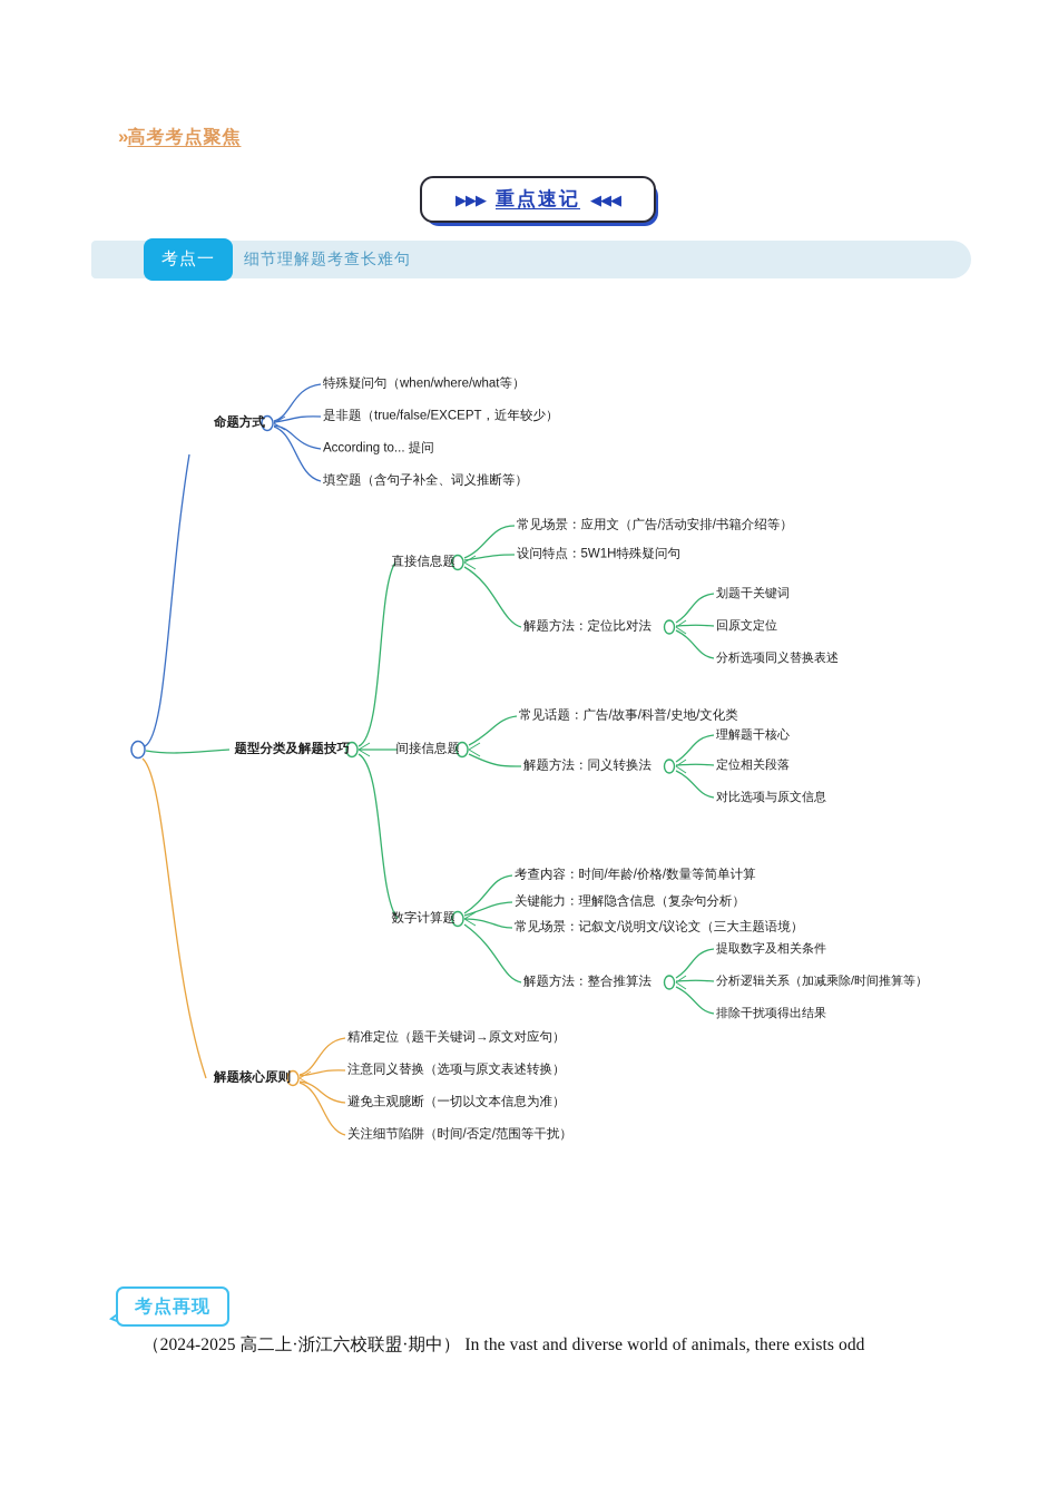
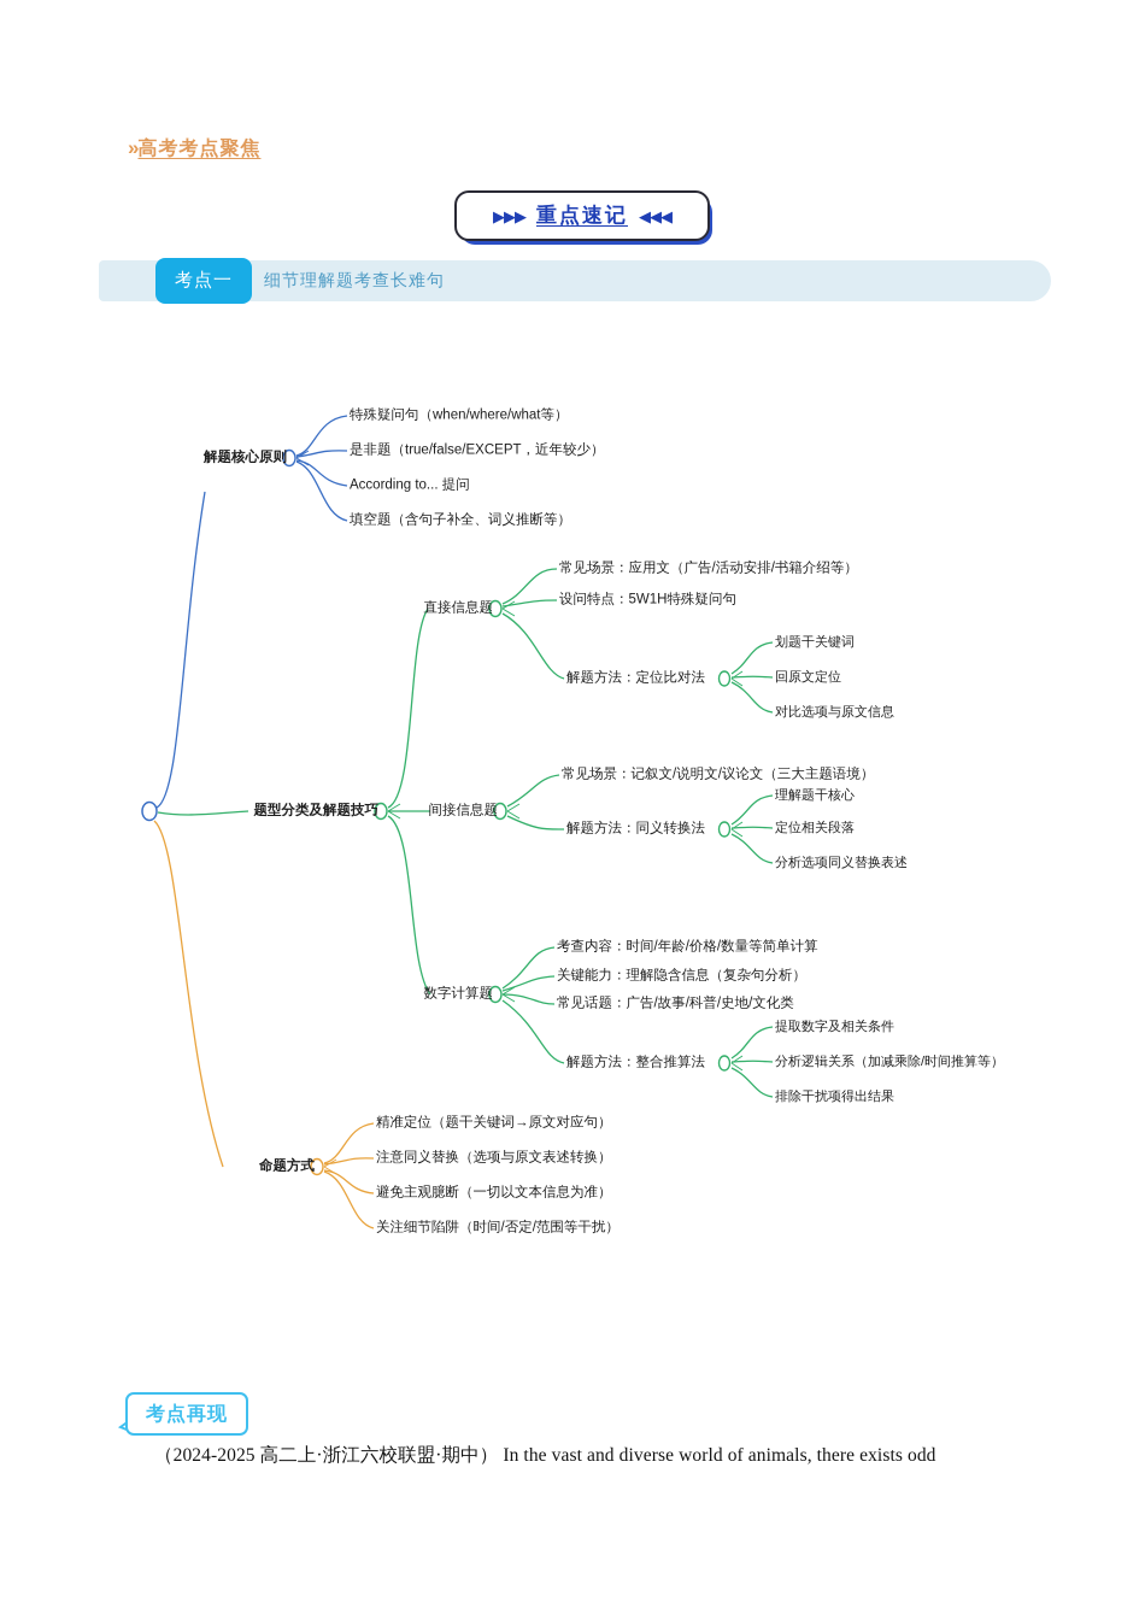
  »
  高考考点聚焦
  ▶▶▶
  重点速记
  ◀◀◀
  考点一
  细节理解题考查长难句
- 命题方式
+ 解题核心原则
  题型分类及解题技巧
- 解题核心原则
+ 命题方式
  特殊疑问句（when/where/what等）
  是非题（true/false/EXCEPT，近年较少）
  According to... 提问
  填空题（含句子补全、词义推断等）
  直接信息题
  常见场景：应用文（广告/活动安排/书籍介绍等）
  设问特点：5W1H特殊疑问句
  解题方法：定位比对法
  划题干关键词
  回原文定位
- 分析选项同义替换表述
+ 对比选项与原文信息
  间接信息题
- 常见话题：广告/故事/科普/史地/文化类
+ 常见场景：记叙文/说明文/议论文（三大主题语境）
  解题方法：同义转换法
  理解题干核心
  定位相关段落
- 对比选项与原文信息
+ 分析选项同义替换表述
  数字计算题
  考查内容：时间/年龄/价格/数量等简单计算
  关键能力：理解隐含信息（复杂句分析）
- 常见场景：记叙文/说明文/议论文（三大主题语境）
+ 常见话题：广告/故事/科普/史地/文化类
  解题方法：整合推算法
  提取数字及相关条件
  分析逻辑关系（加减乘除/时间推算等）
  排除干扰项得出结果
  精准定位（题干关键词→原文对应句）
  注意同义替换（选项与原文表述转换）
  避免主观臆断（一切以文本信息为准）
  关注细节陷阱（时间/否定/范围等干扰）
  考点再现
  （2024-2025 高二上·浙江六校联盟·期中） In the vast and diverse world of animals, there exists odd
